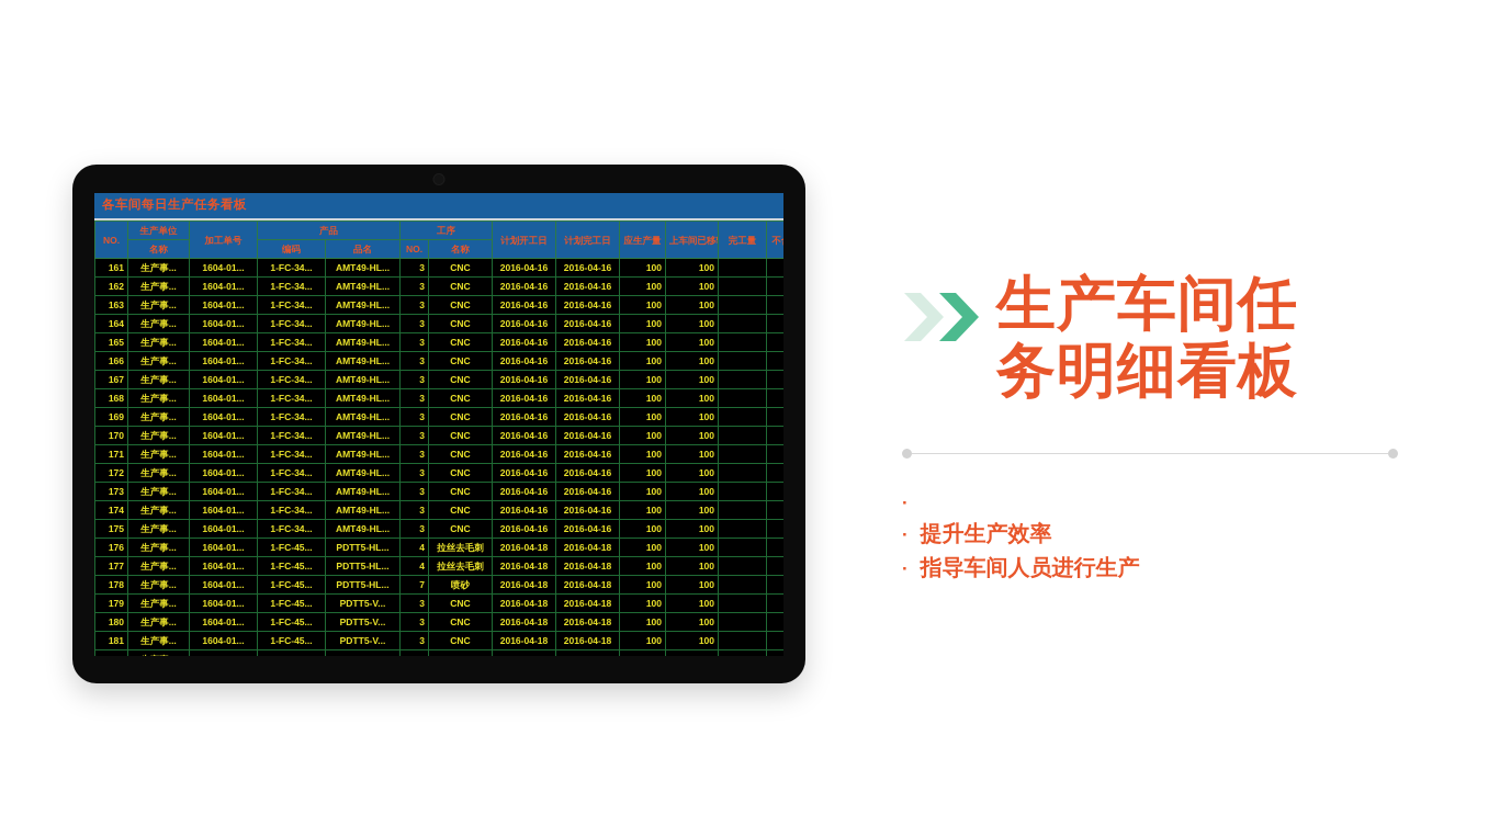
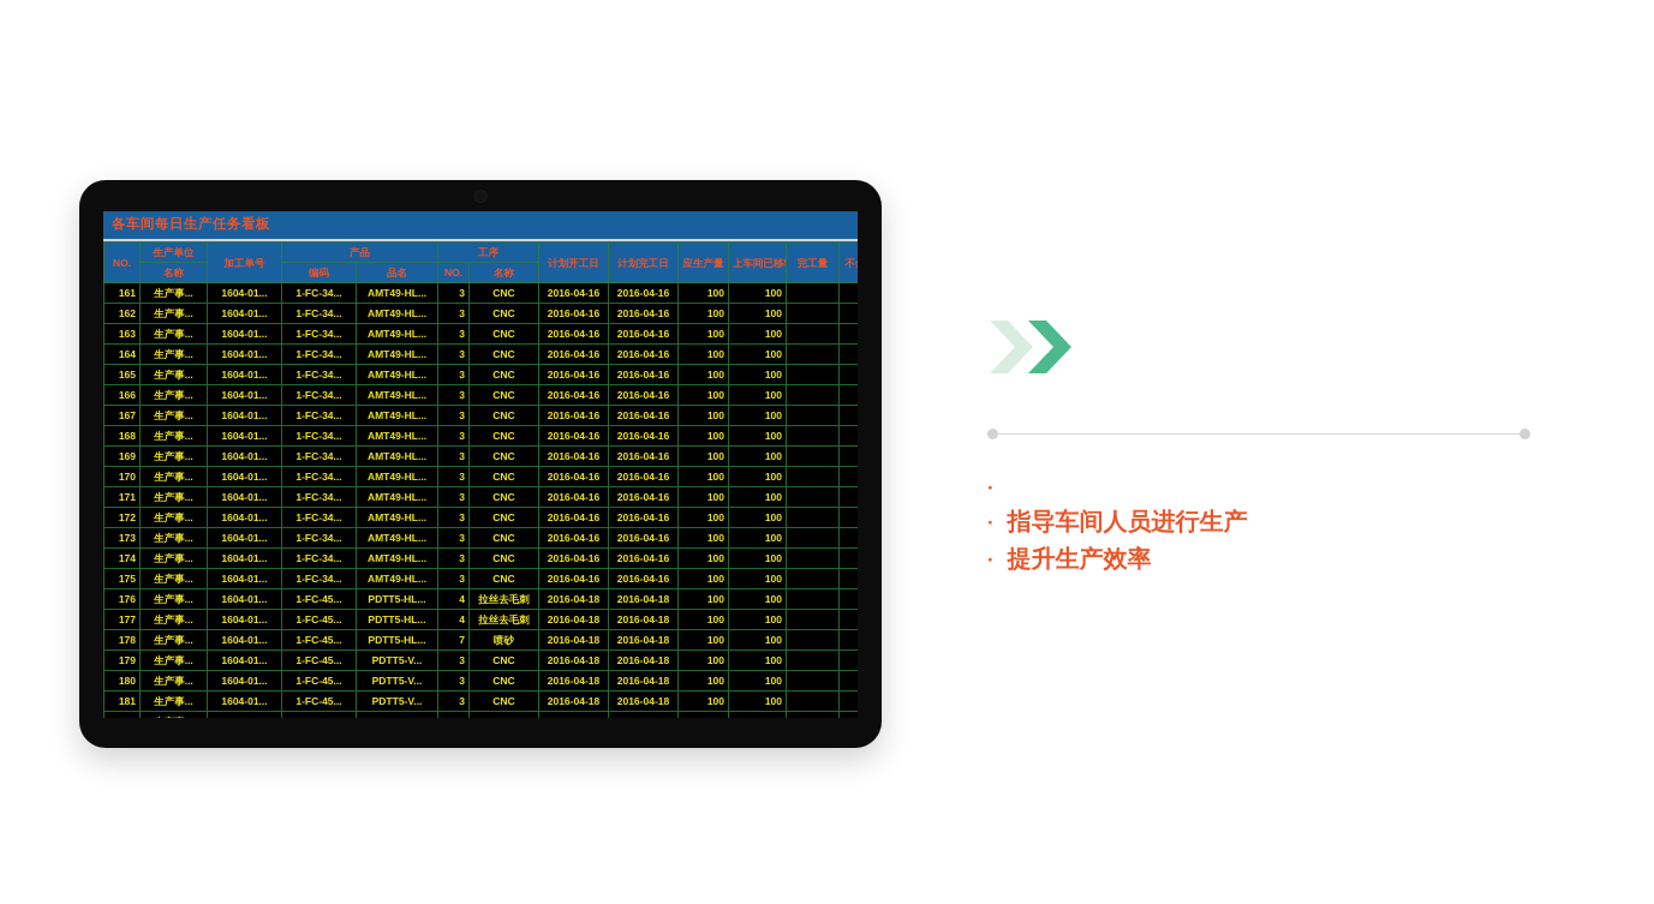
  各车间每日生产任务看板
  NO.	生产单位	加工单号	产品	工序	计划开工日	计划完工日	应生产量	上车间已移	完工量	不
  名称	编码	品名	NO.	名称
  161	生产事...	1604-01...	1-FC-34...	AMT49-HL...	3	CNC	2016-04-16	2016-04-16	100	100
  162	生产事...	1604-01...	1-FC-34...	AMT49-HL...	3	CNC	2016-04-16	2016-04-16	100	100
  163	生产事...	1604-01...	1-FC-34...	AMT49-HL...	3	CNC	2016-04-16	2016-04-16	100	100
  164	生产事...	1604-01...	1-FC-34...	AMT49-HL...	3	CNC	2016-04-16	2016-04-16	100	100
  165	生产事...	1604-01...	1-FC-34...	AMT49-HL...	3	CNC	2016-04-16	2016-04-16	100	100
  166	生产事...	1604-01...	1-FC-34...	AMT49-HL...	3	CNC	2016-04-16	2016-04-16	100	100
  167	生产事...	1604-01...	1-FC-34...	AMT49-HL...	3	CNC	2016-04-16	2016-04-16	100	100
  168	生产事...	1604-01...	1-FC-34...	AMT49-HL...	3	CNC	2016-04-16	2016-04-16	100	100
  169	生产事...	1604-01...	1-FC-34...	AMT49-HL...	3	CNC	2016-04-16	2016-04-16	100	100
  170	生产事...	1604-01...	1-FC-34...	AMT49-HL...	3	CNC	2016-04-16	2016-04-16	100	100
  171	生产事...	1604-01...	1-FC-34...	AMT49-HL...	3	CNC	2016-04-16	2016-04-16	100	100
  172	生产事...	1604-01...	1-FC-34...	AMT49-HL...	3	CNC	2016-04-16	2016-04-16	100	100
  173	生产事...	1604-01...	1-FC-34...	AMT49-HL...	3	CNC	2016-04-16	2016-04-16	100	100
  174	生产事...	1604-01...	1-FC-34...	AMT49-HL...	3	CNC	2016-04-16	2016-04-16	100	100
  175	生产事...	1604-01...	1-FC-34...	AMT49-HL...	3	CNC	2016-04-16	2016-04-16	100	100
  176	生产事...	1604-01...	1-FC-45...	PDTT5-HL...	4	拉丝去毛刺	2016-04-18	2016-04-18	100	100
  177	生产事...	1604-01...	1-FC-45...	PDTT5-HL...	4	拉丝去毛刺	2016-04-18	2016-04-18	100	100
  178	生产事...	1604-01...	1-FC-45...	PDTT5-HL...	7	喷砂	2016-04-18	2016-04-18	100	100
  179	生产事...	1604-01...	1-FC-45...	PDTT5-V...	3	CNC	2016-04-18	2016-04-18	100	100
  180	生产事...	1604-01...	1-FC-45...	PDTT5-V...	3	CNC	2016-04-18	2016-04-18	100	100
  181	生产事...	1604-01...	1-FC-45...	PDTT5-V...	3	CNC	2016-04-18	2016-04-18	100	100
- 生产车间任
- 务明细看板
  ·
  ·
- 提升生产效率
+ 指导车间人员进行生产
  ·
- 指导车间人员进行生产
+ 提升生产效率
